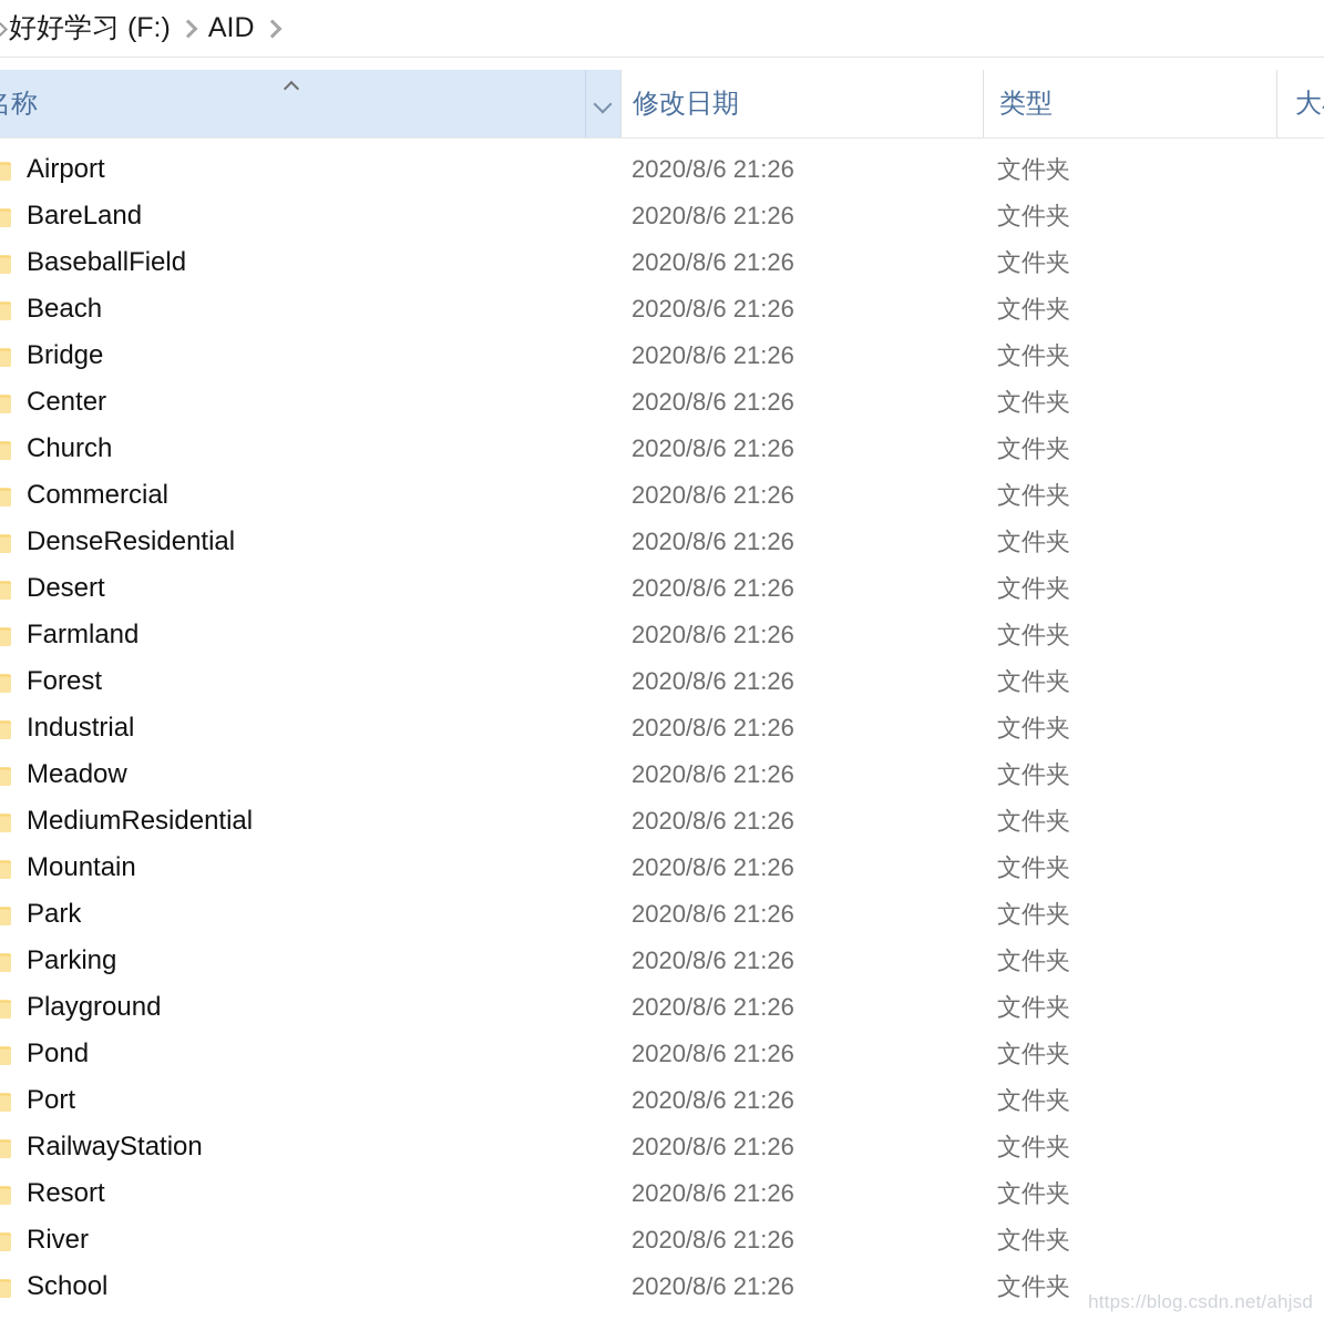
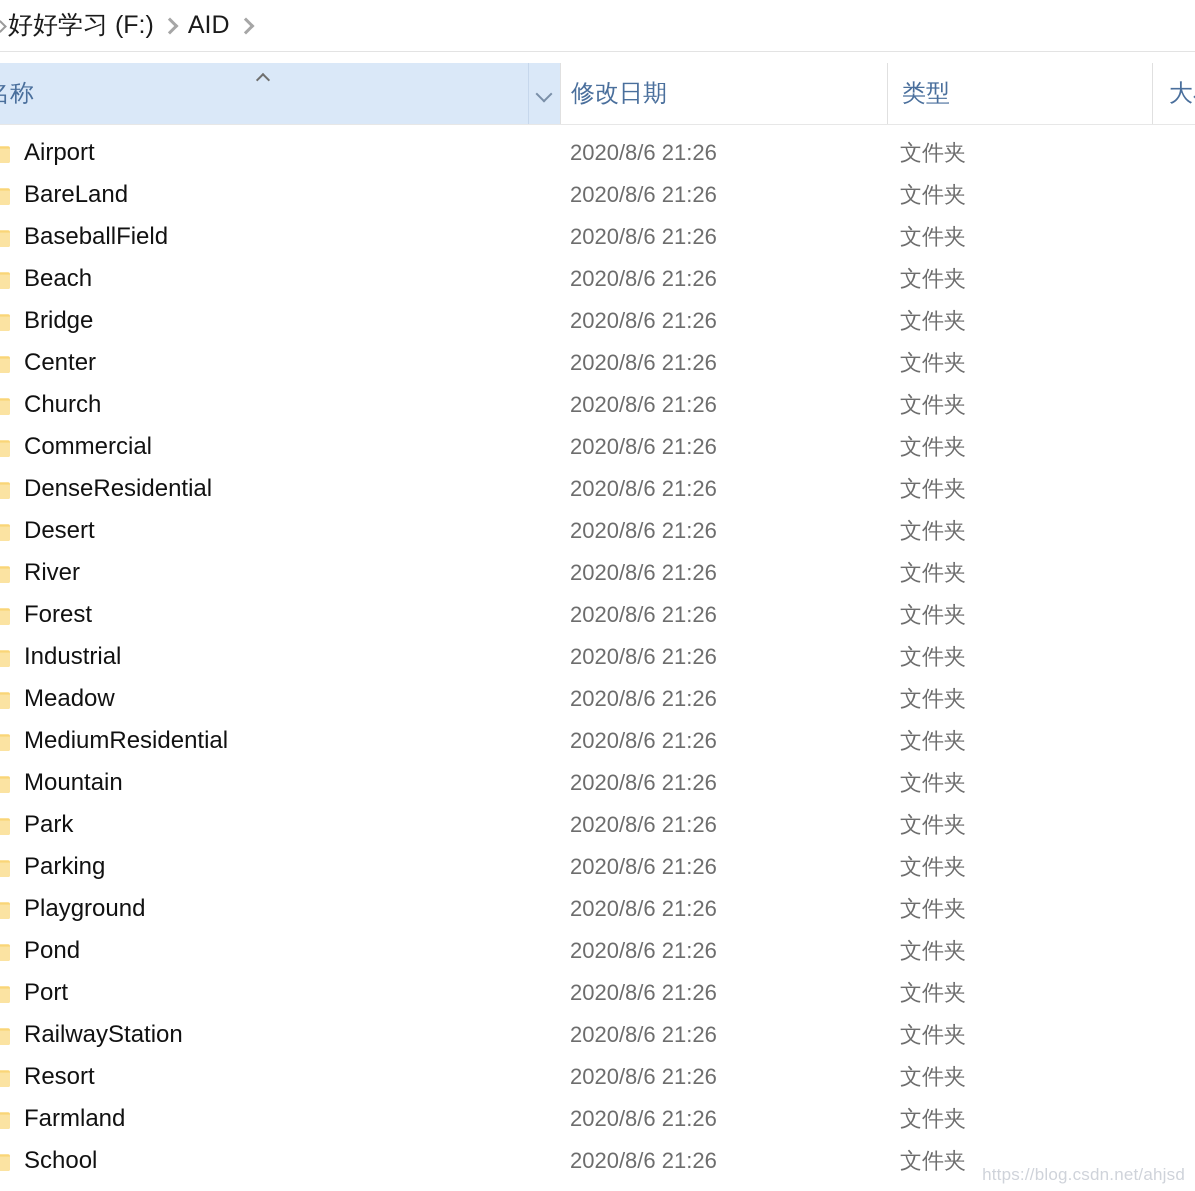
  好好学习 (F:)
  AID
  修改日期
  类型
  Airport
  2020/8/6 21:26
  文件夹
  BareLand
  2020/8/6 21:26
  文件夹
  BaseballField
  2020/8/6 21:26
  文件夹
  Beach
  2020/8/6 21:26
  文件夹
  Bridge
  2020/8/6 21:26
  文件夹
  Center
  2020/8/6 21:26
  文件夹
  Church
  2020/8/6 21:26
  文件夹
  Commercial
  2020/8/6 21:26
  文件夹
  DenseResidential
  2020/8/6 21:26
  文件夹
  Desert
  2020/8/6 21:26
  文件夹
- Farmland
+ River
  2020/8/6 21:26
  文件夹
  Forest
  2020/8/6 21:26
  文件夹
  Industrial
  2020/8/6 21:26
  文件夹
  Meadow
  2020/8/6 21:26
  文件夹
  MediumResidential
  2020/8/6 21:26
  文件夹
  Mountain
  2020/8/6 21:26
  文件夹
  Park
  2020/8/6 21:26
  文件夹
  Parking
  2020/8/6 21:26
  文件夹
  Playground
  2020/8/6 21:26
  文件夹
  Pond
  2020/8/6 21:26
  文件夹
  Port
  2020/8/6 21:26
  文件夹
  RailwayStation
  2020/8/6 21:26
  文件夹
  Resort
  2020/8/6 21:26
  文件夹
- River
+ Farmland
  2020/8/6 21:26
  文件夹
  School
  2020/8/6 21:26
  文件夹
  https://blog.csdn.net/ahjsd
